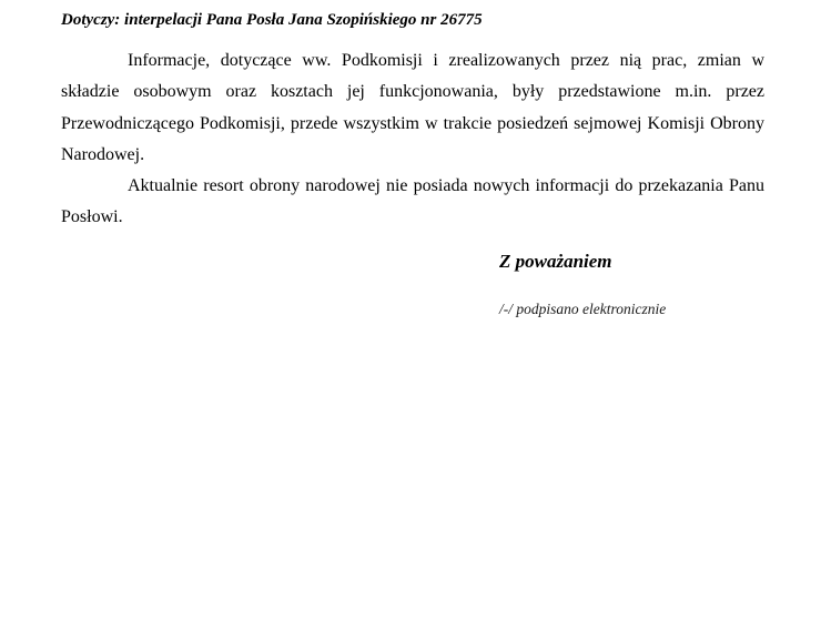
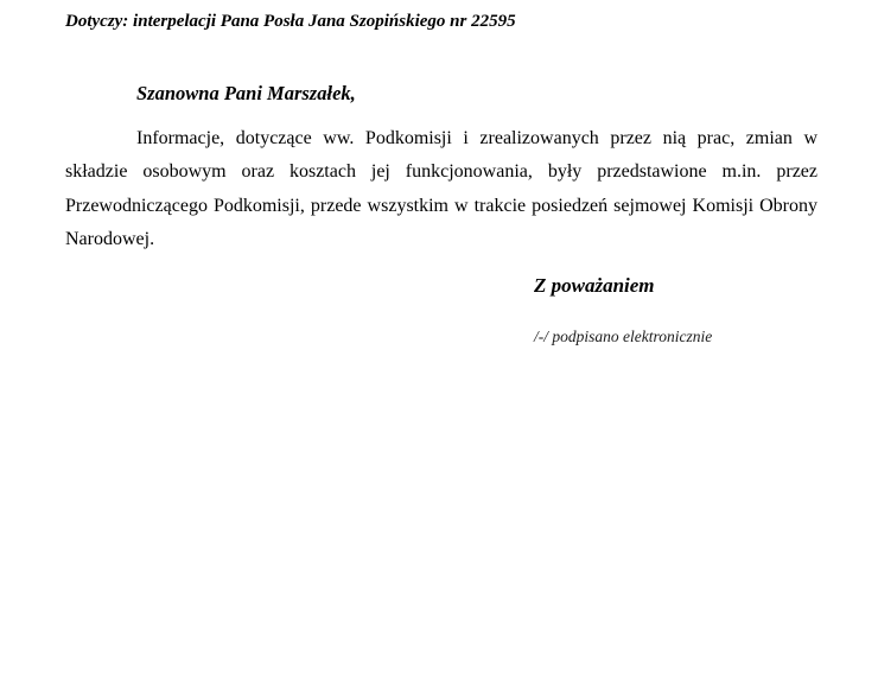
- Dotyczy: interpelacji Pana Posła Jana Szopińskiego nr 26775
+ Dotyczy: interpelacji Pana Posła Jana Szopińskiego nr 22595
+ Szanowna Pani Marszałek,
  Informacje, dotyczące ww. Podkomisji i zrealizowanych przez nią prac, zmian w składzie osobowym oraz kosztach jej funkcjonowania, były przedstawione m.in. przez Przewodniczącego Podkomisji, przede wszystkim w trakcie posiedzeń sejmowej Komisji Obrony Narodowej.
- Aktualnie resort obrony narodowej nie posiada nowych informacji do przekazania Panu Posłowi.
  Z poważaniem
  /-/ podpisano elektronicznie
